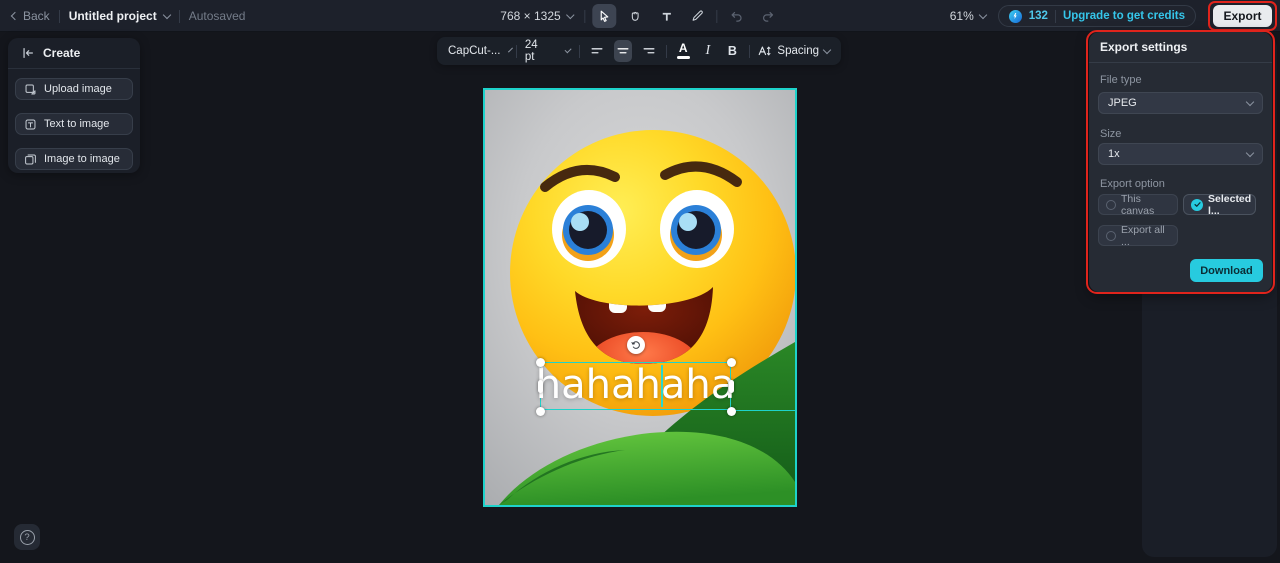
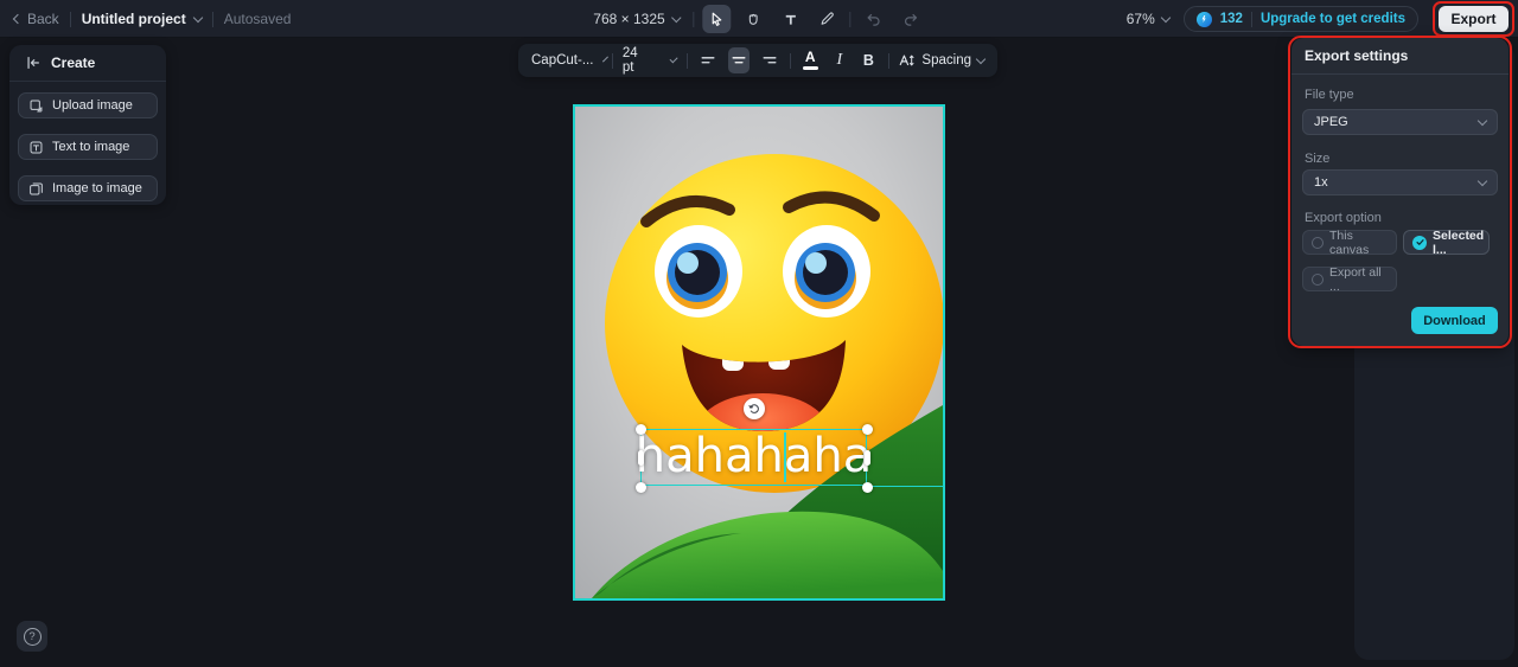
  Back
  Untitled project
  Autosaved
  768 × 1325
- 61%
+ 67%
  132
  Upgrade to get credits
  Export
  Create
  Upload image
  Text to image
  Image to image
  CapCut-...
  24 pt
  A
  I
  B
  Spacing
  hahahaha
  Export settings
  File type
  JPEG
  Size
  1x
  Export option
  This canvas
  Selected l...
  Export all ...
  Download
  ?
